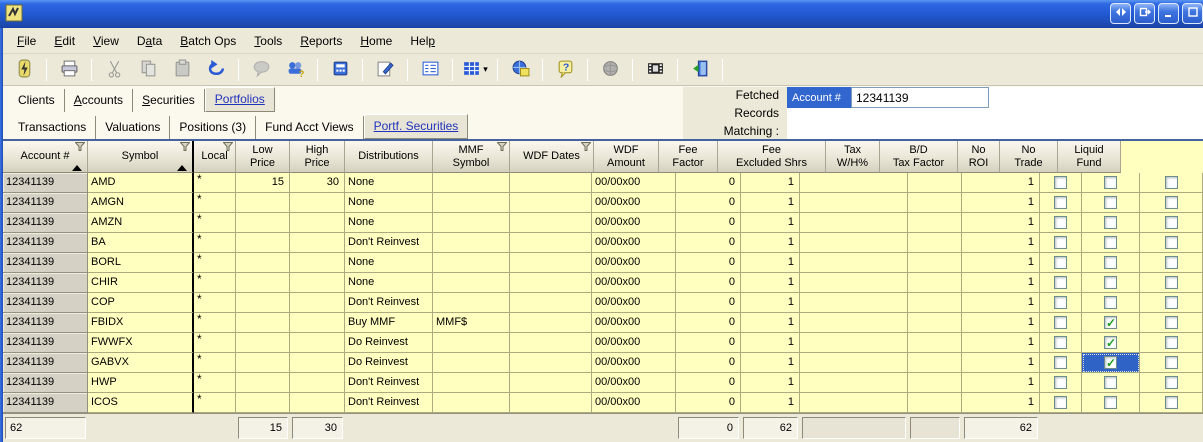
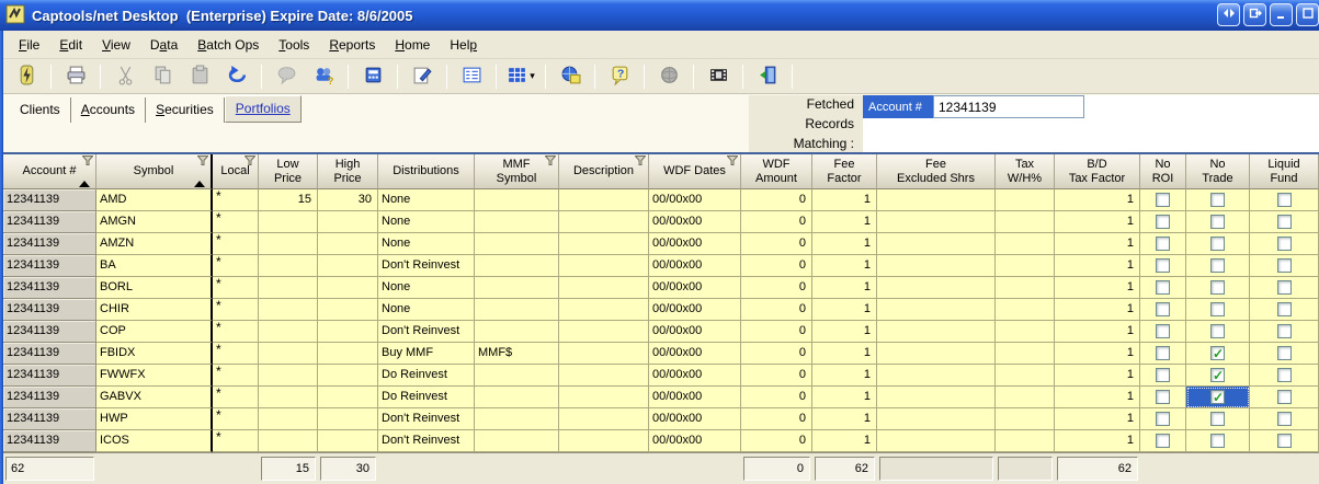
+ Captools/net Desktop (Enterprise) Expire Date: 8/6/2005
  File
  Edit
  View
  Data
  Batch Ops
  Tools
  Reports
  Home
  Help
  ?
  ▾
  ?
  Clients
  Accounts
  Securities
  Portfolios
- Transactions
- Valuations
- Positions (3)
- Fund Acct Views
- Portf. Securities
  Fetched
  Records
  Matching :
  Account #
  12341139
  Account #
  Symbol
  Local
  Low
  Price
  High
  Price
  Distributions
  MMF
  Symbol
+ Description
  WDF Dates
  WDF
  Amount
  Fee
  Factor
  Fee
  Excluded Shrs
  Tax
  W/H%
  B/D
  Tax Factor
  No
  ROI
  No
  Trade
  Liquid
  Fund
  12341139
  AMD
  *
  15
  30
  None
  00/00x00
  0
  1
  1
  12341139
  AMGN
  *
  None
  00/00x00
  0
  1
  1
  12341139
  AMZN
  *
  None
  00/00x00
  0
  1
  1
  12341139
  BA
  *
  Don't Reinvest
  00/00x00
  0
  1
  1
  12341139
  BORL
  *
  None
  00/00x00
  0
  1
  1
  12341139
  CHIR
  *
  None
  00/00x00
  0
  1
  1
  12341139
  COP
  *
  Don't Reinvest
  00/00x00
  0
  1
  1
  12341139
  FBIDX
  *
  Buy MMF
  MMF$
  00/00x00
  0
  1
  1
  12341139
  FWWFX
  *
  Do Reinvest
  00/00x00
  0
  1
  1
  12341139
  GABVX
  *
  Do Reinvest
  00/00x00
  0
  1
  1
  12341139
  HWP
  *
  Don't Reinvest
  00/00x00
  0
  1
  1
  12341139
  ICOS
  *
  Don't Reinvest
  00/00x00
  0
  1
  1
  62
  15
  30
  0
  62
  62
